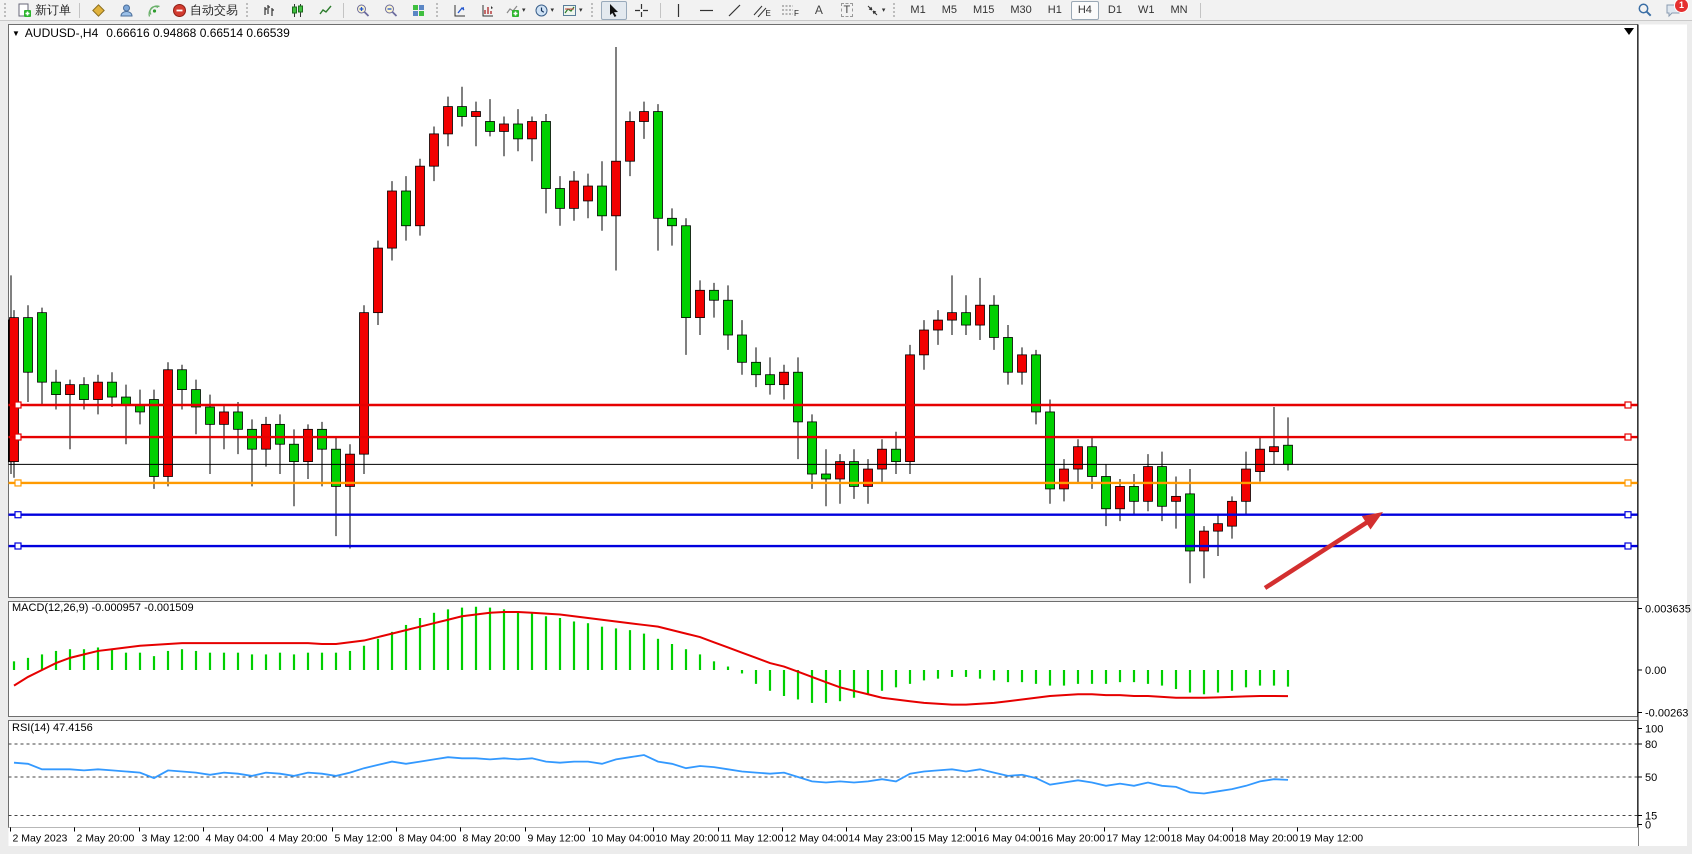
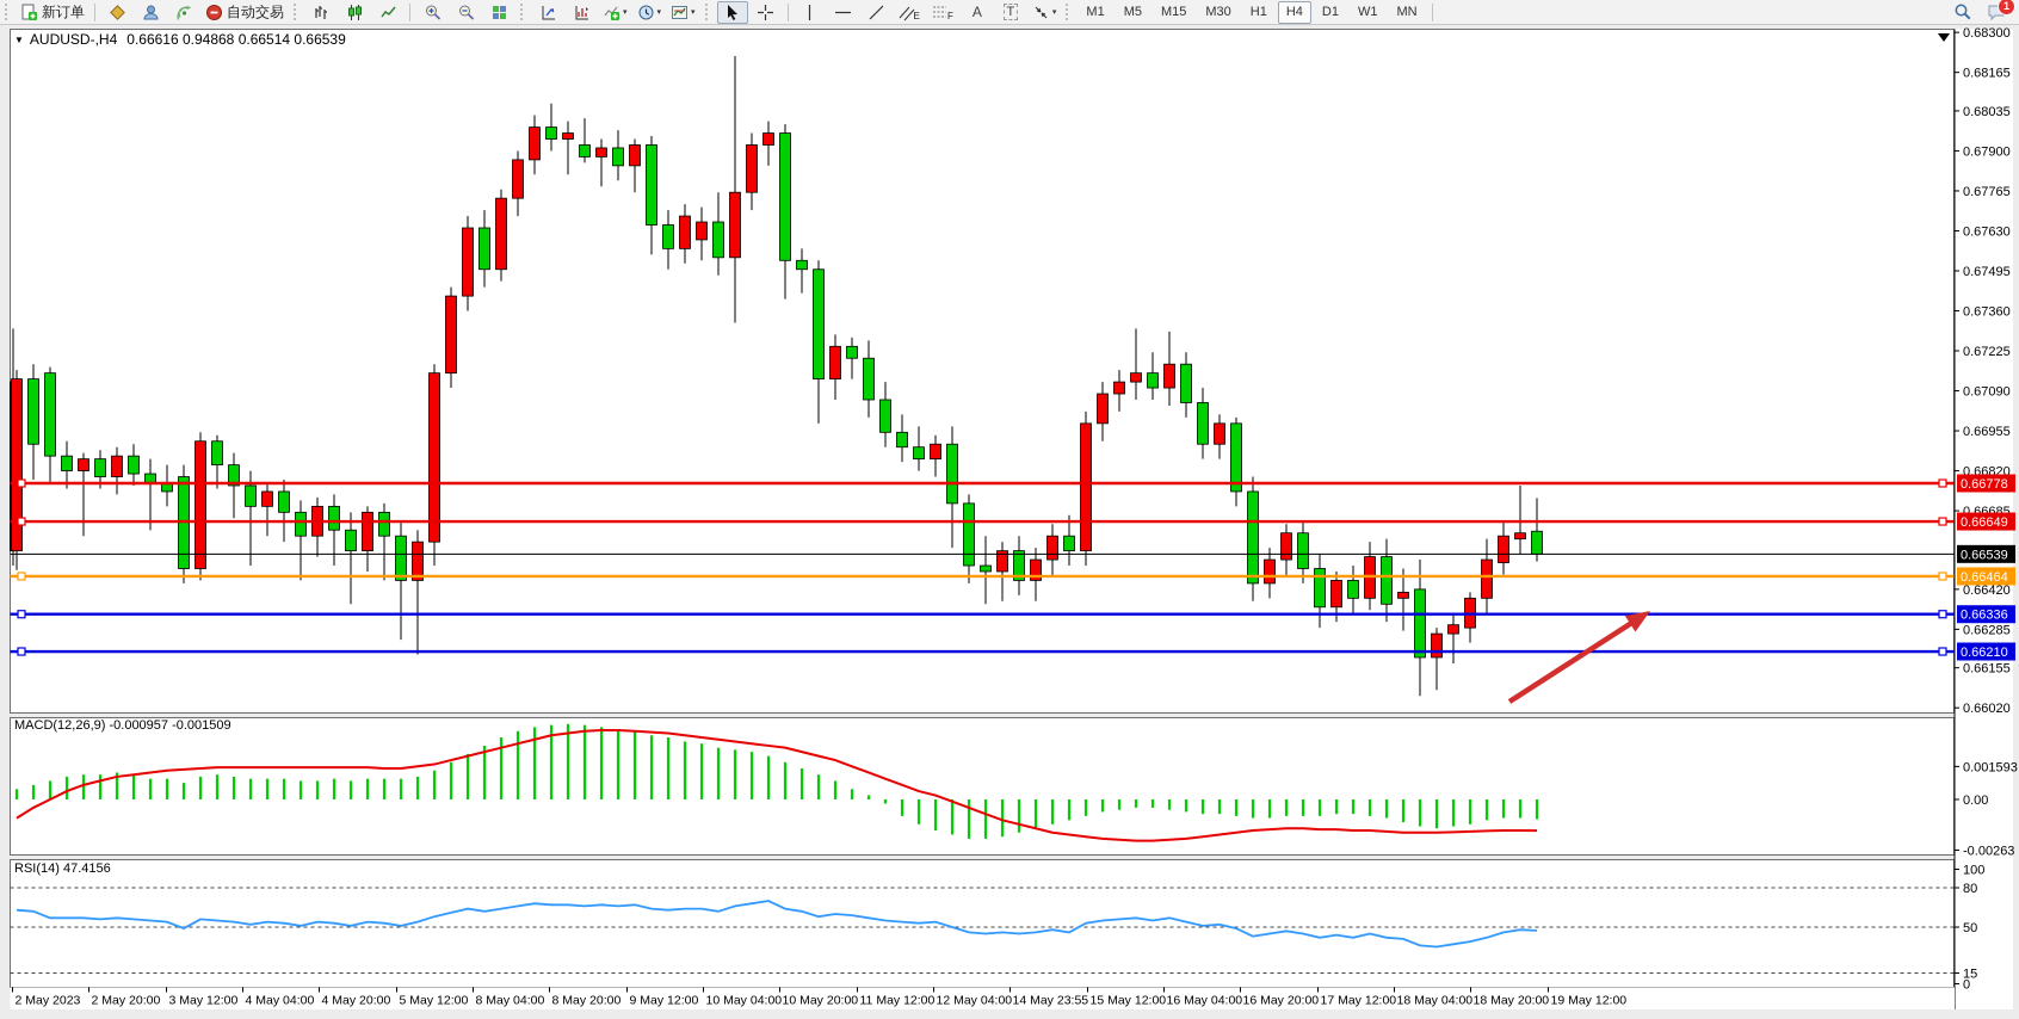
  新订单
  自动交易
  E
  F
  A
  T
  M1 M5 M15 M30 H1 H4 D1 W1 MN
  1
+ 0.68300
+ 0.68165
+ 0.68035
+ 0.67900
+ 0.67765
+ 0.67630
+ 0.67495
+ 0.67360
+ 0.67225
+ 0.67090
+ 0.66955
+ 0.66820
+ 0.66685
+ 0.66420
+ 0.66285
+ 0.66155
+ 0.66020
+ 0.66778
+ 0.66649
+ 0.66464
+ 0.66336
+ 0.66210
+ 0.66539
- 0.003635
+ 0.001593
  0.00
  -0.00263
  100
  80
  50
  15
  0
  2 May 2023
  2 May 20:00
  3 May 12:00
  4 May 04:00
  4 May 20:00
  5 May 12:00
  8 May 04:00
  8 May 20:00
  9 May 12:00
  10 May 04:00
  10 May 20:00
  11 May 12:00
  12 May 04:00
- 14 May 23:00
+ 14 May 23:55
  15 May 12:00
  16 May 04:00
  16 May 20:00
  17 May 12:00
  18 May 04:00
  18 May 20:00
  19 May 12:00
  ▼ AUDUSD-,H4 0.66616 0.94868 0.66514 0.66539
  MACD(12,26,9) -0.000957 -0.001509
  RSI(14) 47.4156
